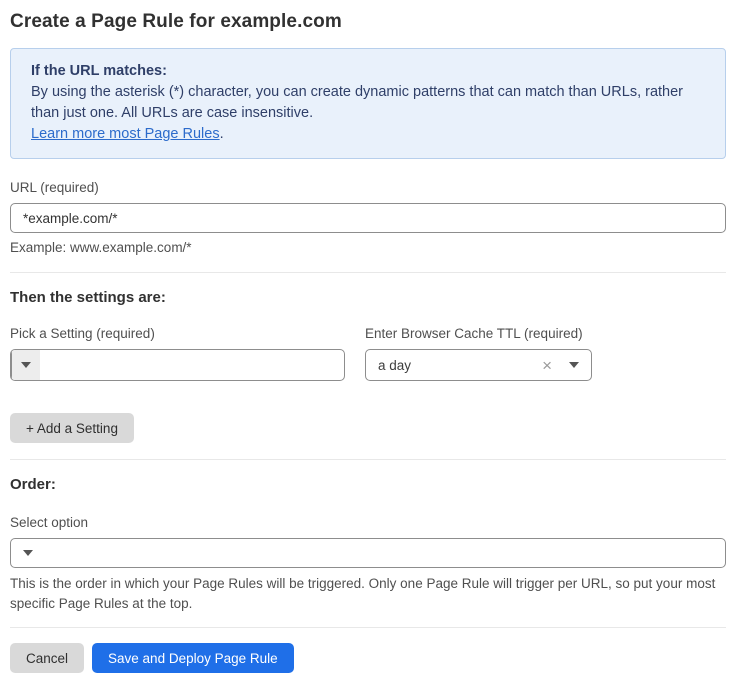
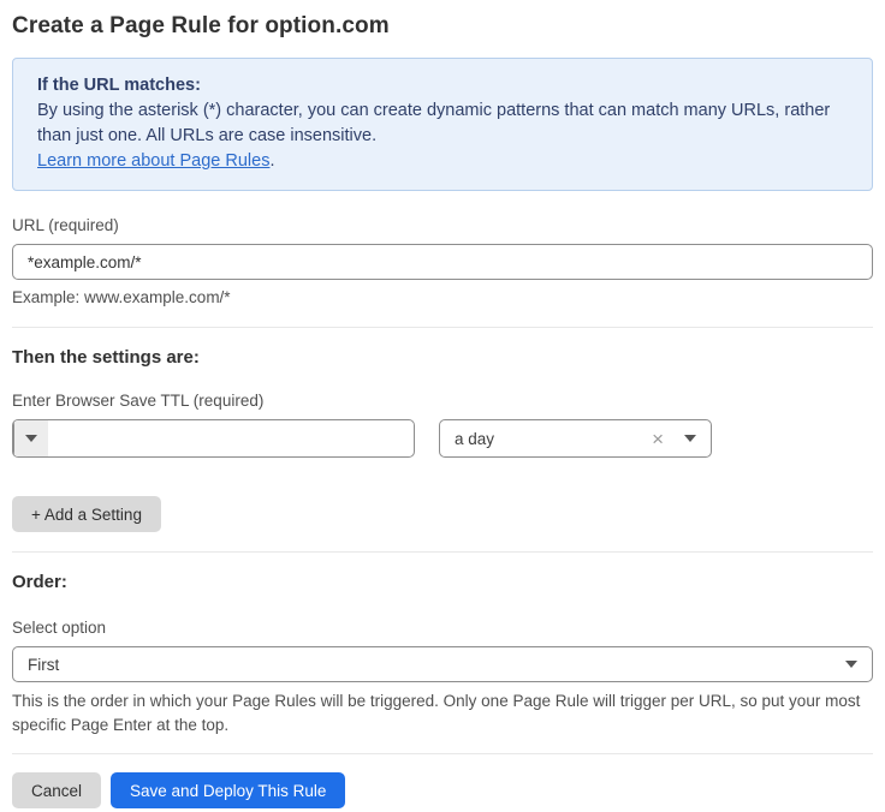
- Create a Page Rule for example.com
+ Create a Page Rule for option.com
  If the URL matches:
- By using the asterisk (*) character, you can create dynamic patterns that can match than URLs, rather than just one. All URLs are case insensitive.
+ By using the asterisk (*) character, you can create dynamic patterns that can match many URLs, rather than just one. All URLs are case insensitive.
- Learn more most Page Rules.
+ Learn more about Page Rules.
  URL (required)
  *example.com/*
  Example: www.example.com/*
  Then the settings are:
- Pick a Setting (required)
- Enter Browser Cache TTL (required)
+ Enter Browser Save TTL (required)
  a day
  ×
  + Add a Setting
  Order:
  Select option
+ First
- This is the order in which your Page Rules will be triggered. Only one Page Rule will trigger per URL, so put your most specific Page Rules at the top.
+ This is the order in which your Page Rules will be triggered. Only one Page Rule will trigger per URL, so put your most specific Page Enter at the top.
  Cancel
- Save and Deploy Page Rule
+ Save and Deploy This Rule
